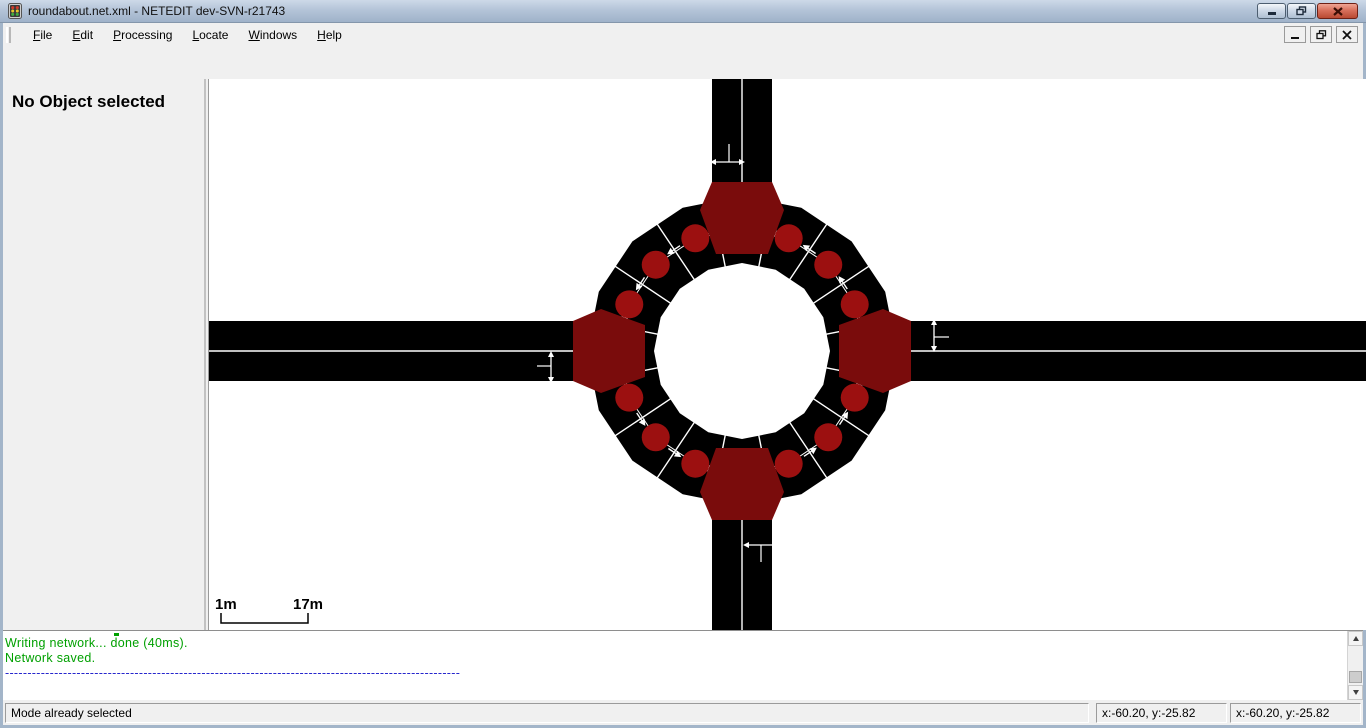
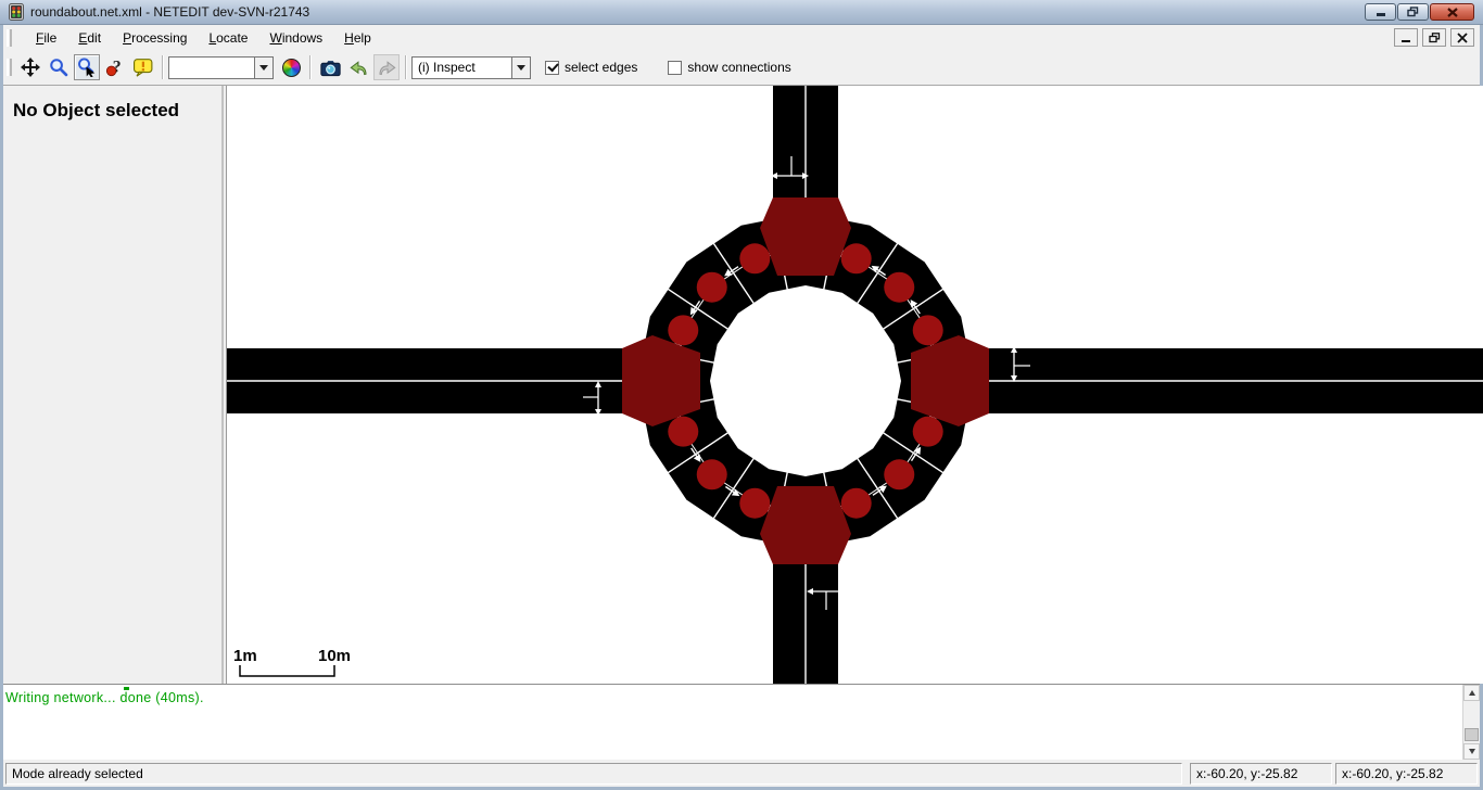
  roundabout.net.xml - NETEDIT dev-SVN-r21743
  File
  Edit
  Processing
  Locate
  Windows
  Help
+ ?
+ (i) Inspect
+ select edges
+ show connections
  No Object selected
  1m
- 17m
+ 10m
  Writing network... done (40ms).
- Network saved.
- ------------------------------------------------------------------------------------------------------
  Mode already selected
  x:-60.20, y:-25.82
  x:-60.20, y:-25.82
